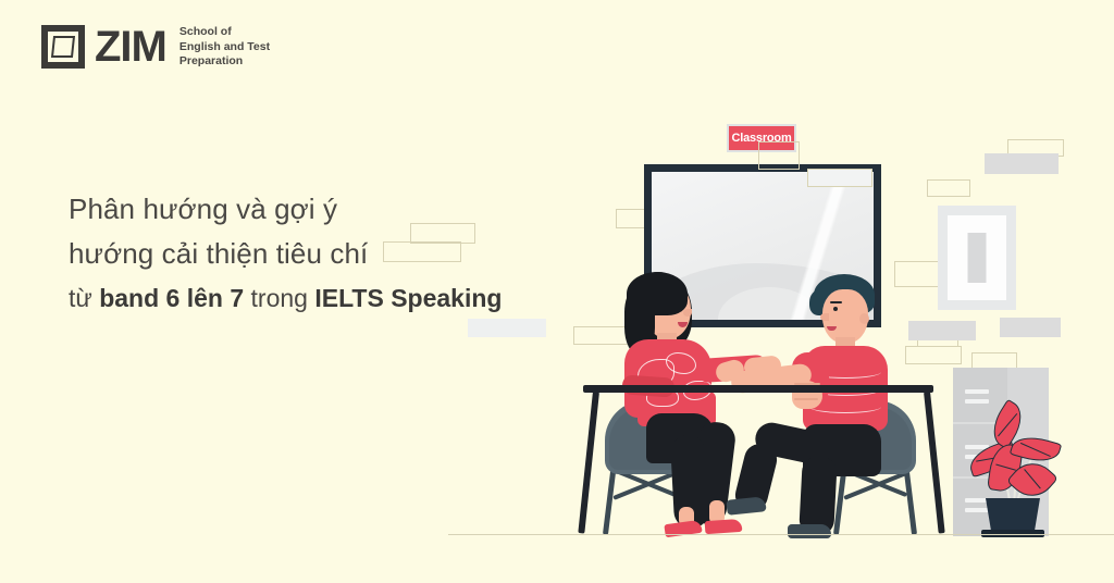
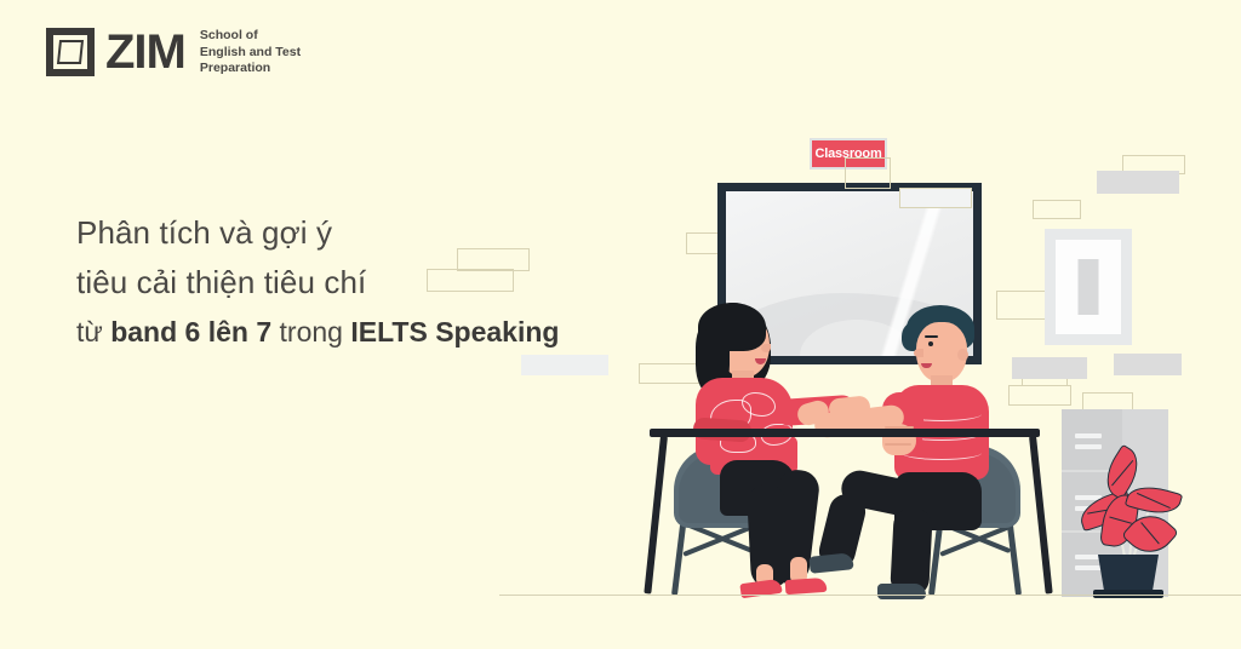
  ZIM
  School of
  English and Test
  Preparation
- Phân hướng và gợi ý
+ Phân tích và gợi ý
- hướng cải thiện tiêu chí
+ tiêu cải thiện tiêu chí
  từ band 6 lên 7 trong IELTS Speaking
  Classroom
